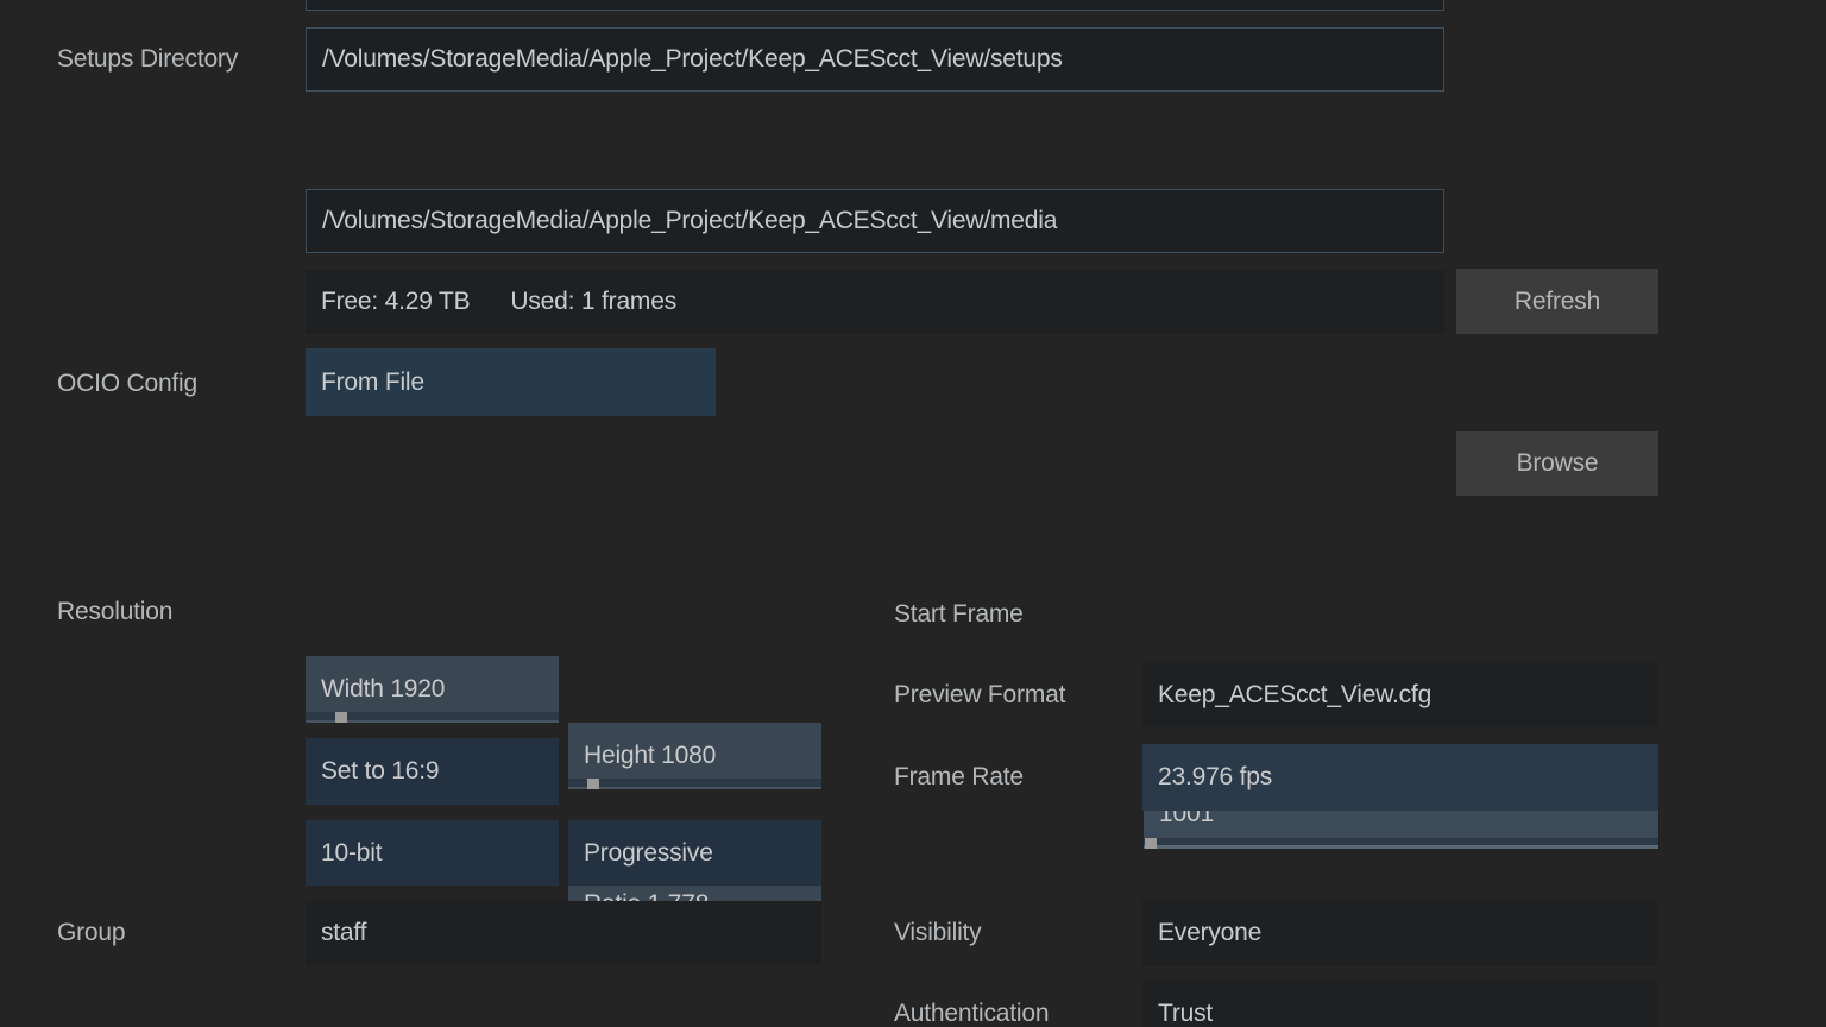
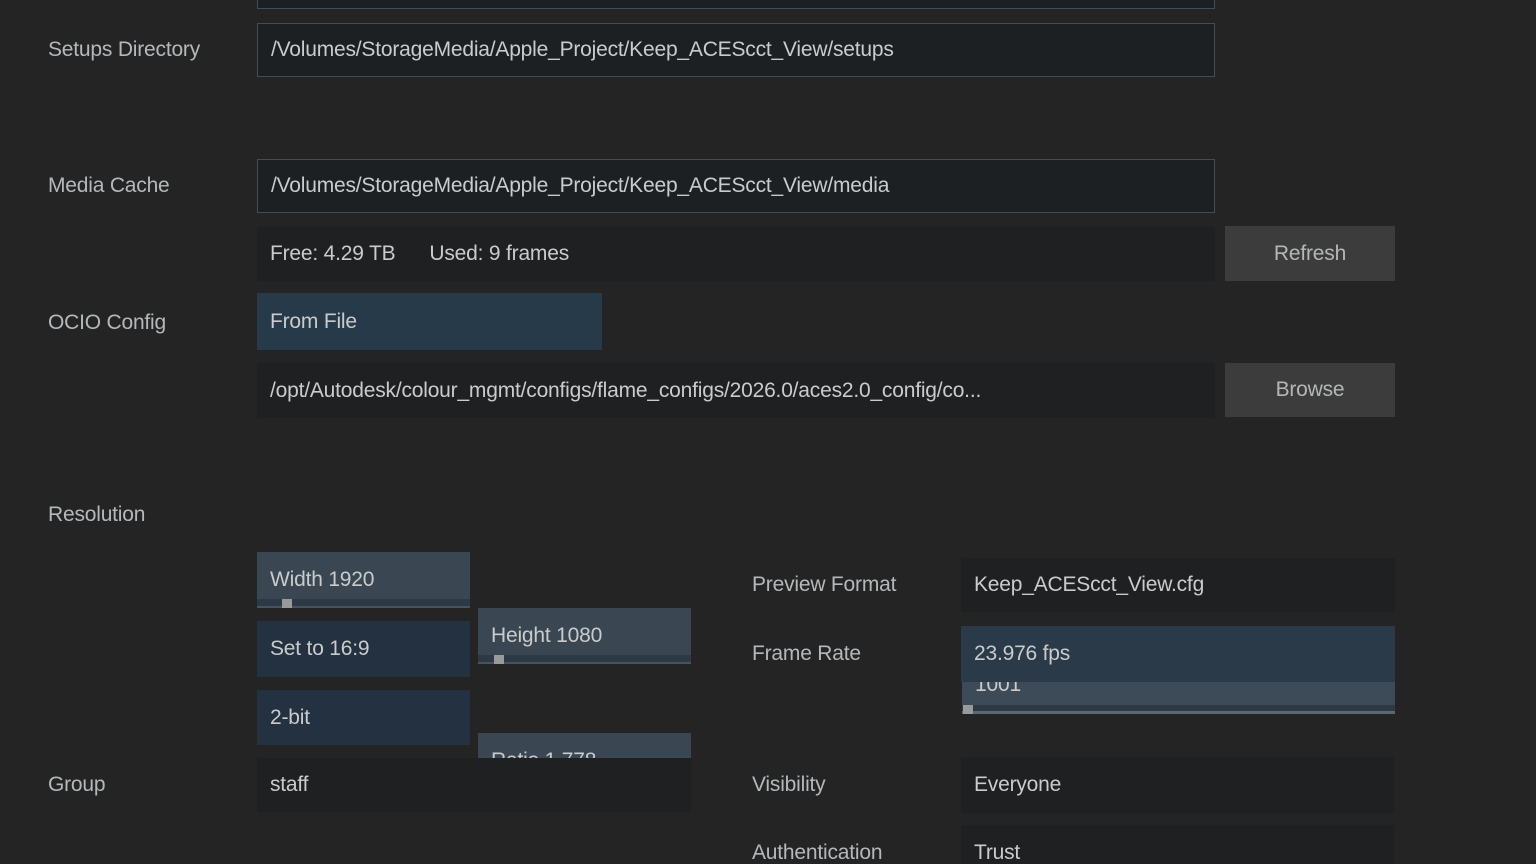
  Setups Directory
  /Volumes/StorageMedia/Apple_Project/Keep_ACEScct_View/setups
+ Media Cache
  /Volumes/StorageMedia/Apple_Project/Keep_ACEScct_View/media
  Free: 4.29 TB
- Used: 1 frames
+ Used: 9 frames
  Refresh
  OCIO Config
  From File
+ /opt/Autodesk/colour_mgmt/configs/flame_configs/2026.0/aces2.0_config/co...
  Browse
  Resolution
  Width 1920
  Height 1080
  Set to 16:9
- 10-bit
+ 2-bit
- Progressive
  Group
  staff
- Start Frame
  1001
  Preview Format
  Keep_ACEScct_View.cfg
  Frame Rate
  23.976 fps
  Visibility
  Everyone
  Authentication
  Trust
